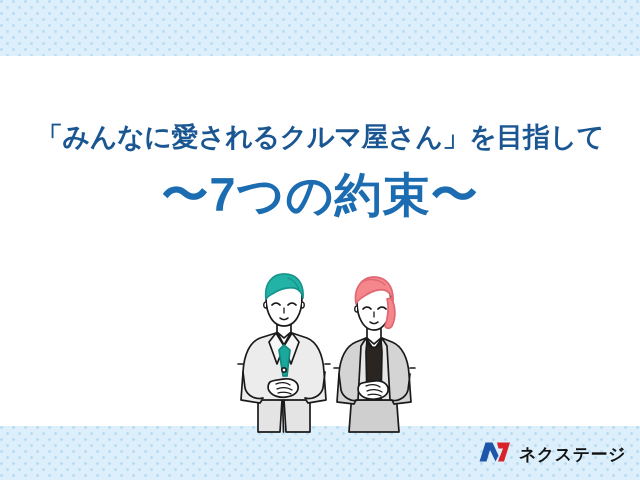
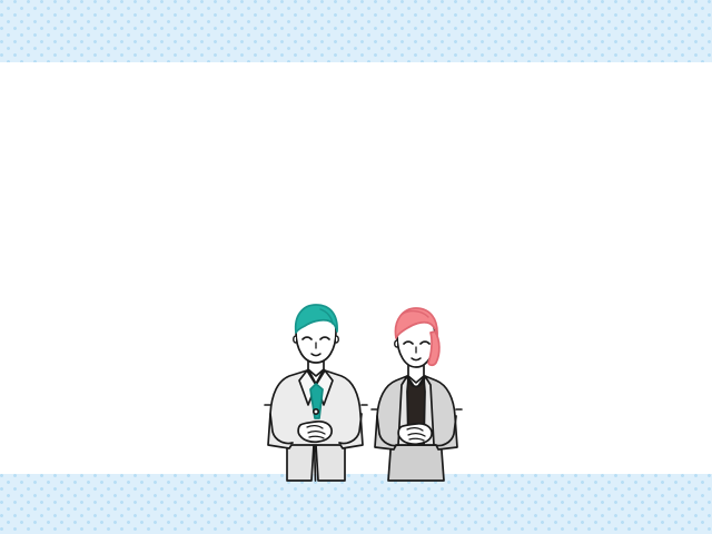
- 「みんなに愛されるクルマ屋さん」を目指して
- 〜7つの約束〜
- ネクステージ
